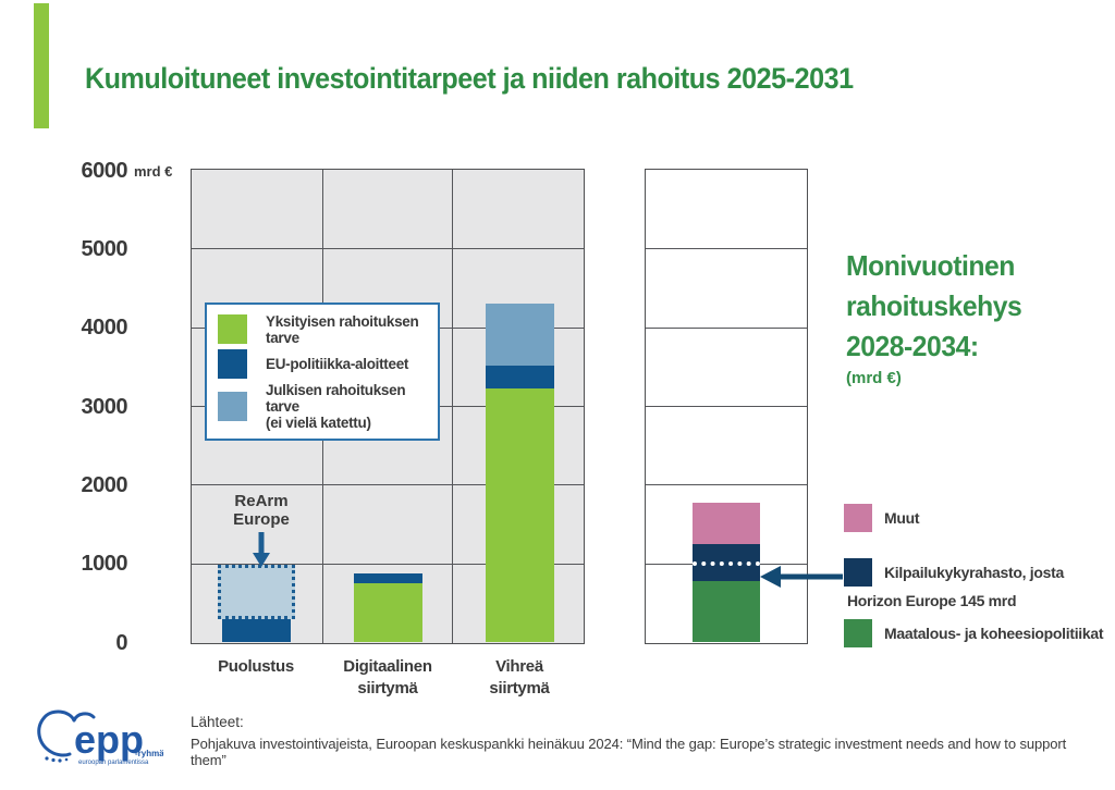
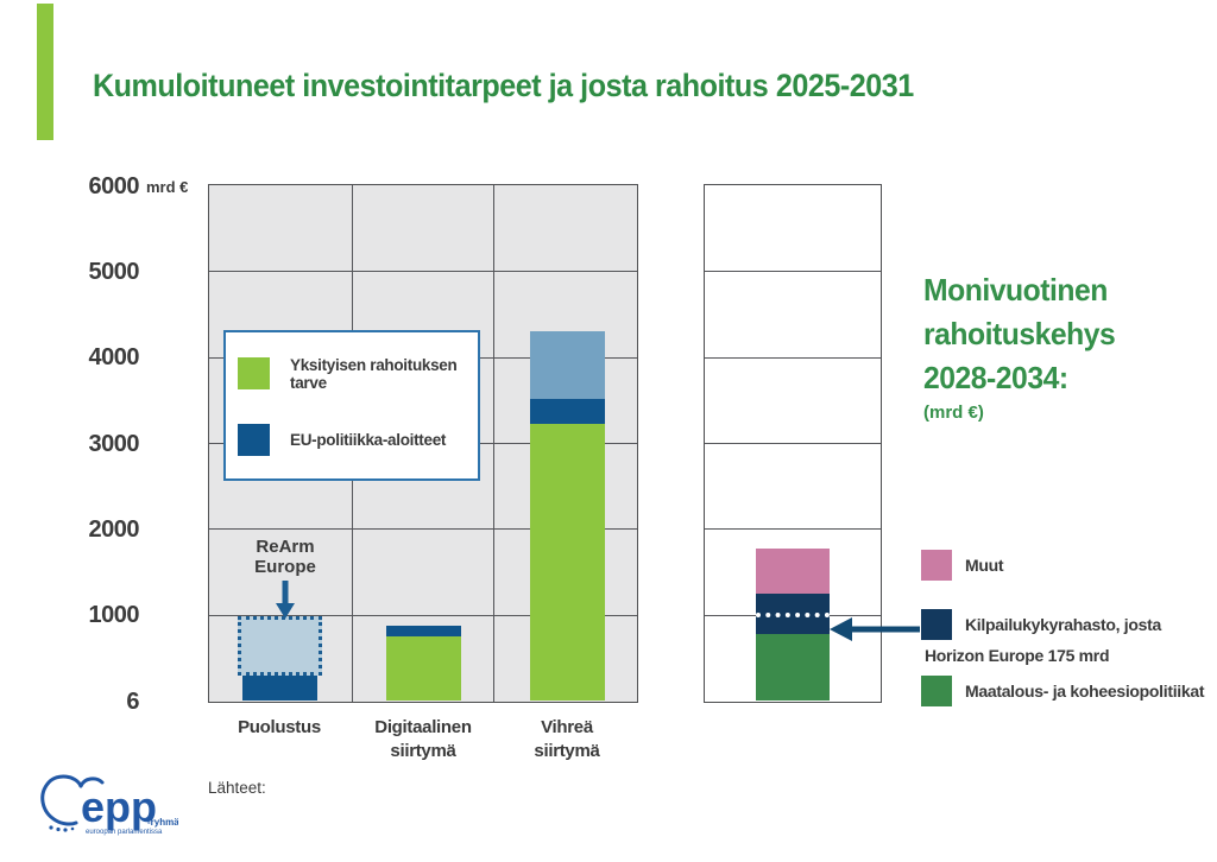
- Kumuloituneet investointitarpeet ja niiden rahoitus 2025-2031
+ Kumuloituneet investointitarpeet ja josta rahoitus 2025-2031
  mrd €
  Yksityisen rahoituksen tarve
  EU-politiikka-aloitteet
- Julkisen rahoituksen tarve
- (ei vielä katettu)
  ReArm
  Europe
  Puolustus
  Digitaalinen
  siirtymä
  Vihreä
  siirtymä
  Monivuotinen
  rahoituskehys
  2028-2034:
  (mrd €)
  Muut
  Kilpailukykyrahasto, josta
- Horizon Europe 145 mrd
+ Horizon Europe 175 mrd
  Maatalous- ja koheesiopolitiikat
  epp
  -ryhmä
  Lähteet:
- Pohjakuva investointivajeista, Euroopan keskuspankki heinäkuu 2024: “Mind the gap: Europe’s strategic investment needs and how to support them”
  6000
  5000
  4000
  3000
  2000
  1000
- 0
+ 6
